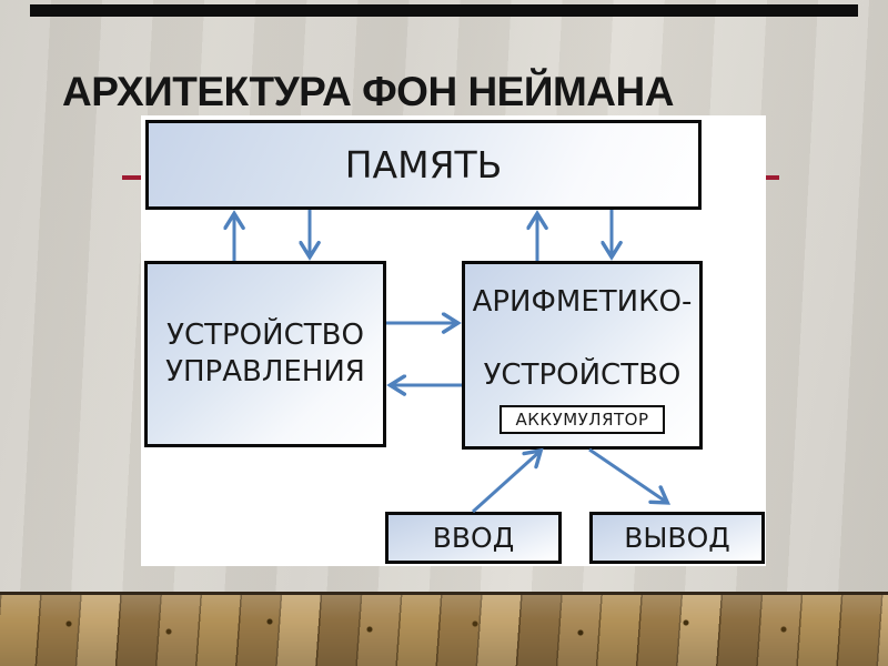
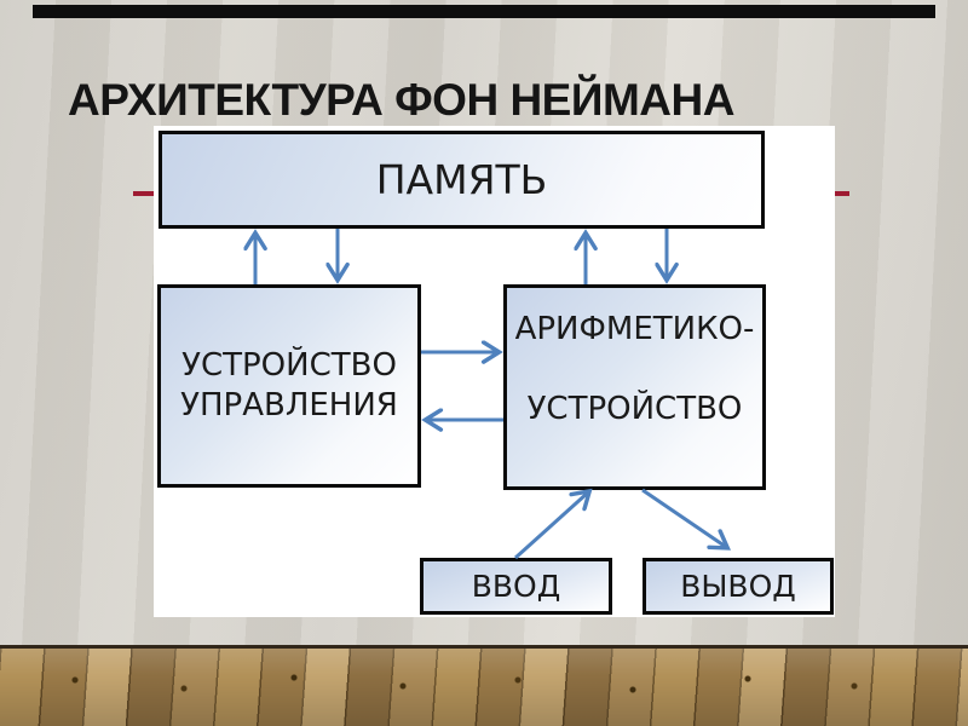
  АРХИТЕКТУРА ФОН НЕЙМАНА
  ПАМЯТЬ
  УСТРОЙСТВО
  УПРАВЛЕНИЯ
  АРИФМЕТИКО-
  УСТРОЙСТВО
- АККУМУЛЯТОР
  ВВОД
  ВЫВОД
